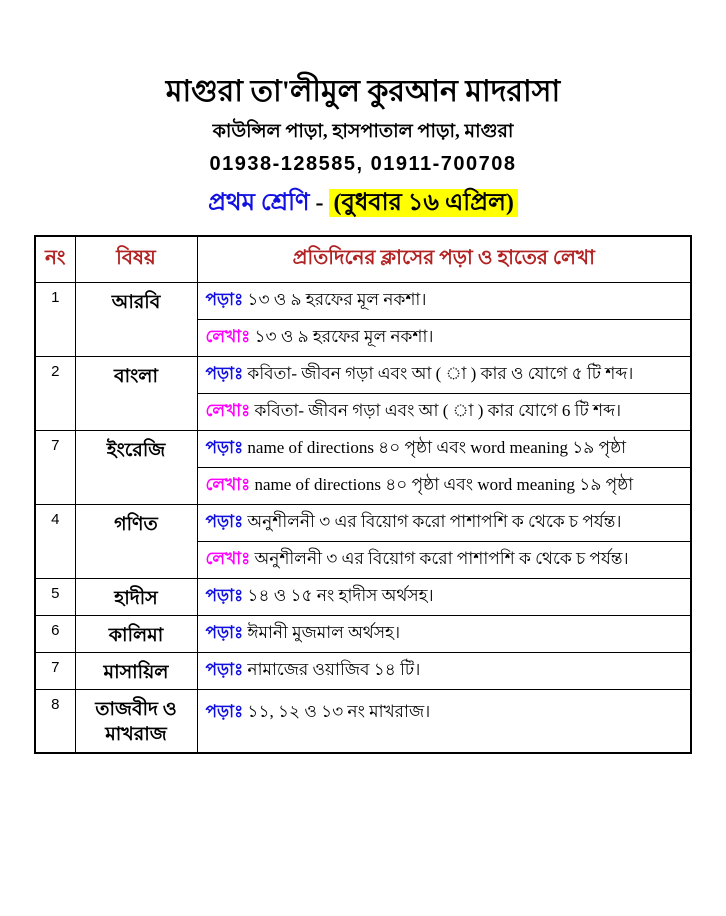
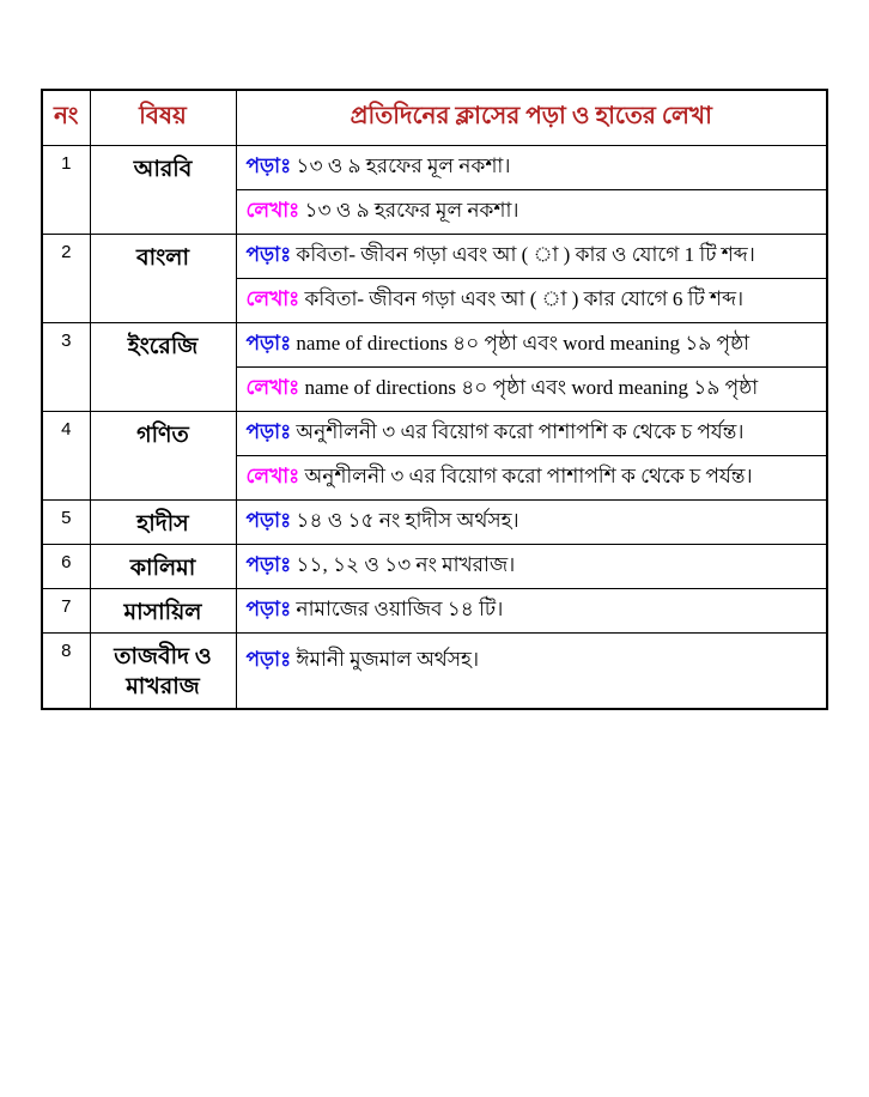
- মাগুরা তা'লীমুল কুরআন মাদরাসা
- কাউন্সিল পাড়া, হাসপাতাল পাড়া, মাগুরা
- 01938-128585, 01911-700708
- প্রথম শ্রেণি - (বুধবার ১৬ এপ্রিল)
  নং	বিষয়	প্রতিদিনের ক্লাসের পড়া ও হাতের লেখা
  1	আরবি	পড়াঃ ১৩ ও ৯ হরফের মূল নকশা।
  লেখাঃ ১৩ ও ৯ হরফের মূল নকশা।
- 2	বাংলা	পড়াঃ কবিতা- জীবন গড়া এবং আ ( ◌া ) কার ও যোগে ৫ টি শব্দ।
+ 2	বাংলা	পড়াঃ কবিতা- জীবন গড়া এবং আ ( ◌া ) কার ও যোগে 1 টি শব্দ।
  লেখাঃ কবিতা- জীবন গড়া এবং আ ( ◌া ) কার যোগে 6 টি শব্দ।
- 7	ইংরেজি	পড়াঃ name of directions ৪০ পৃষ্ঠা এবং word meaning ১৯ পৃষ্ঠা
+ 3	ইংরেজি	পড়াঃ name of directions ৪০ পৃষ্ঠা এবং word meaning ১৯ পৃষ্ঠা
  লেখাঃ name of directions ৪০ পৃষ্ঠা এবং word meaning ১৯ পৃষ্ঠা
  4	গণিত	পড়াঃ অনুশীলনী ৩ এর বিয়োগ করো পাশাপশি ক থেকে চ পর্যন্ত।
  লেখাঃ অনুশীলনী ৩ এর বিয়োগ করো পাশাপশি ক থেকে চ পর্যন্ত।
  5	হাদীস	পড়াঃ ১৪ ও ১৫ নং হাদীস অর্থসহ।
- 6	কালিমা	পড়াঃ ঈমানী মুজমাল অর্থসহ।
+ 6	কালিমা	পড়াঃ ১১, ১২ ও ১৩ নং মাখরাজ।
  7	মাসায়িল	পড়াঃ নামাজের ওয়াজিব ১৪ টি।
- 8	তাজবীদ ও মাখরাজ	পড়াঃ ১১, ১২ ও ১৩ নং মাখরাজ।
+ 8	তাজবীদ ও মাখরাজ	পড়াঃ ঈমানী মুজমাল অর্থসহ।
